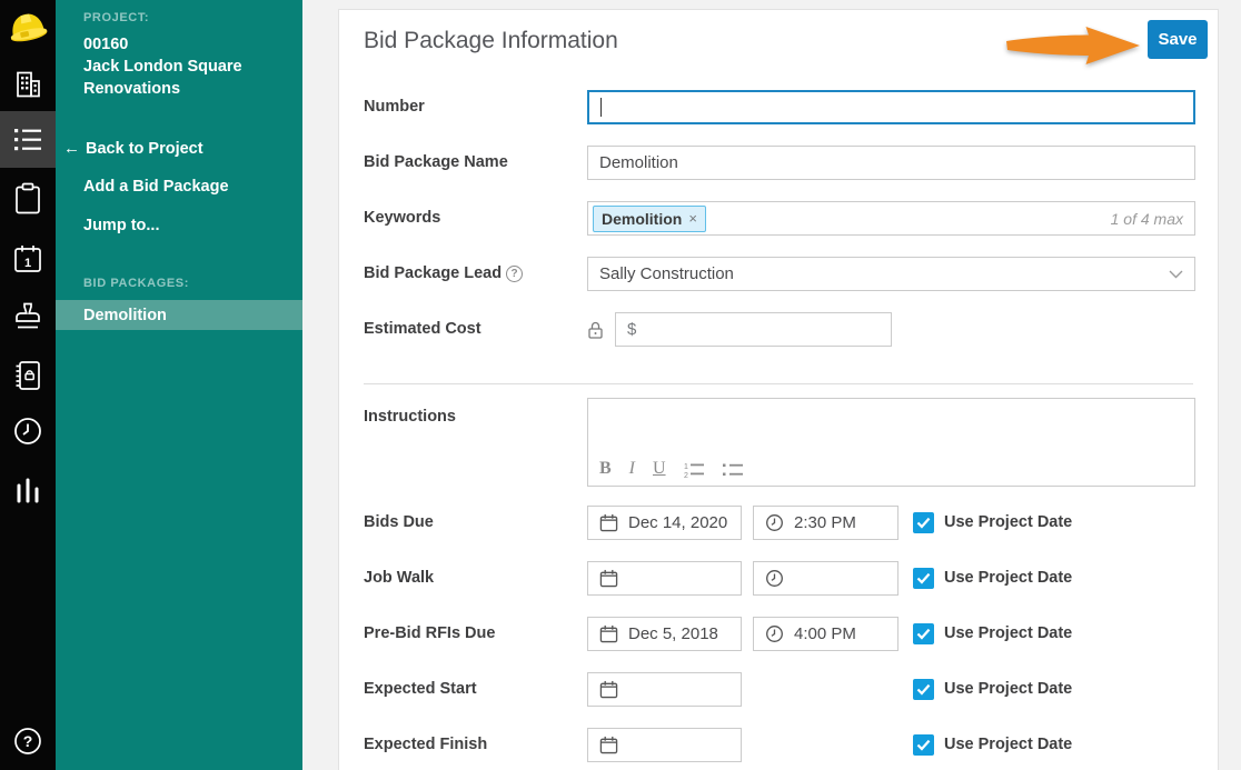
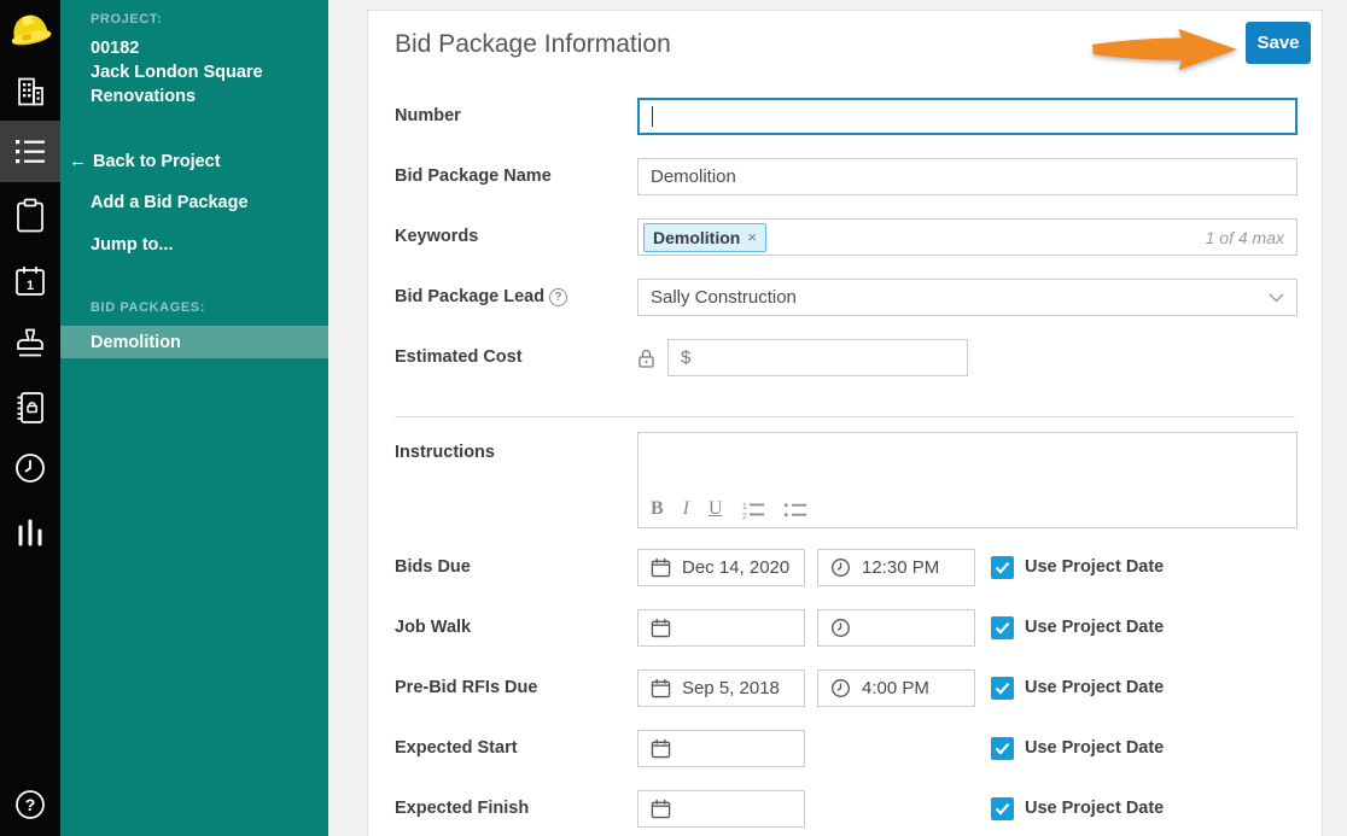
  1
  ?
  PROJECT:
- 00160
+ 00182
  Jack London Square
  Renovations
  ←
  Back to Project
  Add a Bid Package
  Jump to...
  BID PACKAGES:
  Demolition
  Bid Package Information
  Save
  Number
  Bid Package Name
  Demolition
  Keywords
  Demolition
  ×
  1 of 4 max
  Bid Package Lead ?
  Sally Construction
  Estimated Cost
  $
  Instructions
  B
  I
  U
  Bids Due
  Dec 14, 2020
- 2:30 PM
+ 12:30 PM
  Use Project Date
  Job Walk
  Use Project Date
  Pre-Bid RFIs Due
- Dec 5, 2018
+ Sep 5, 2018
  4:00 PM
  Use Project Date
  Expected Start
  Use Project Date
  Expected Finish
  Use Project Date
